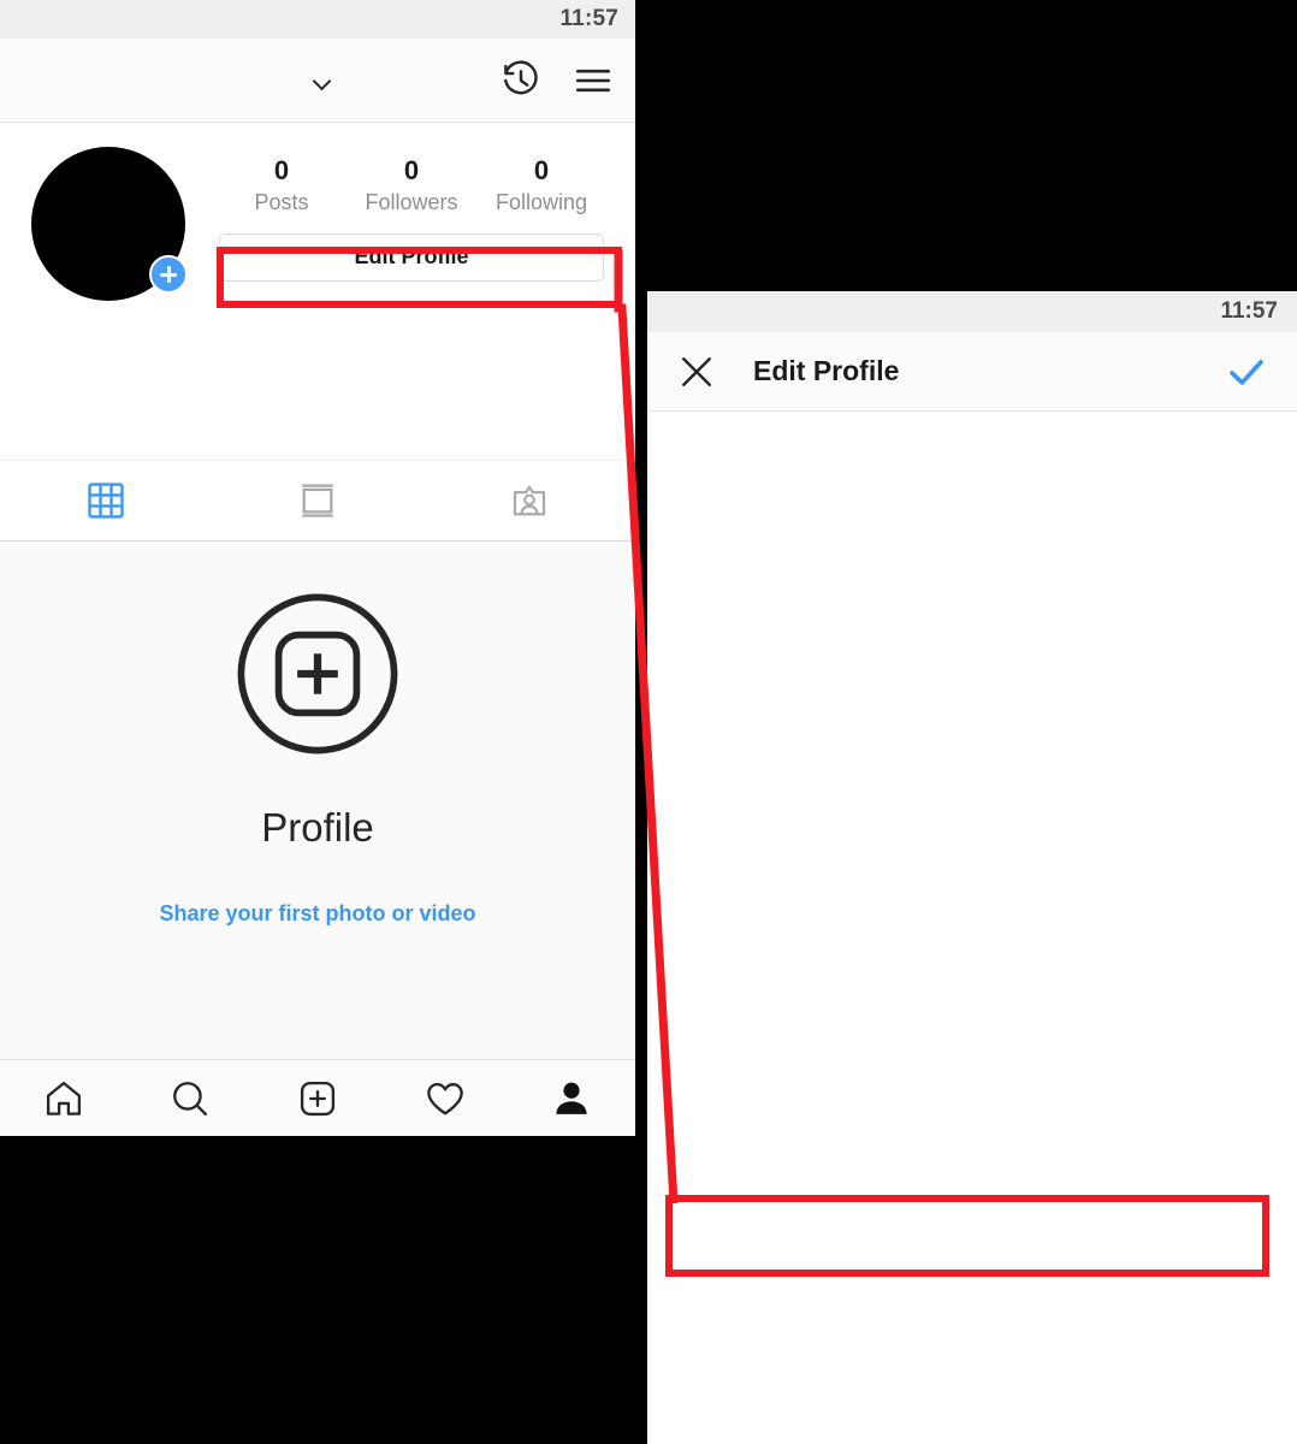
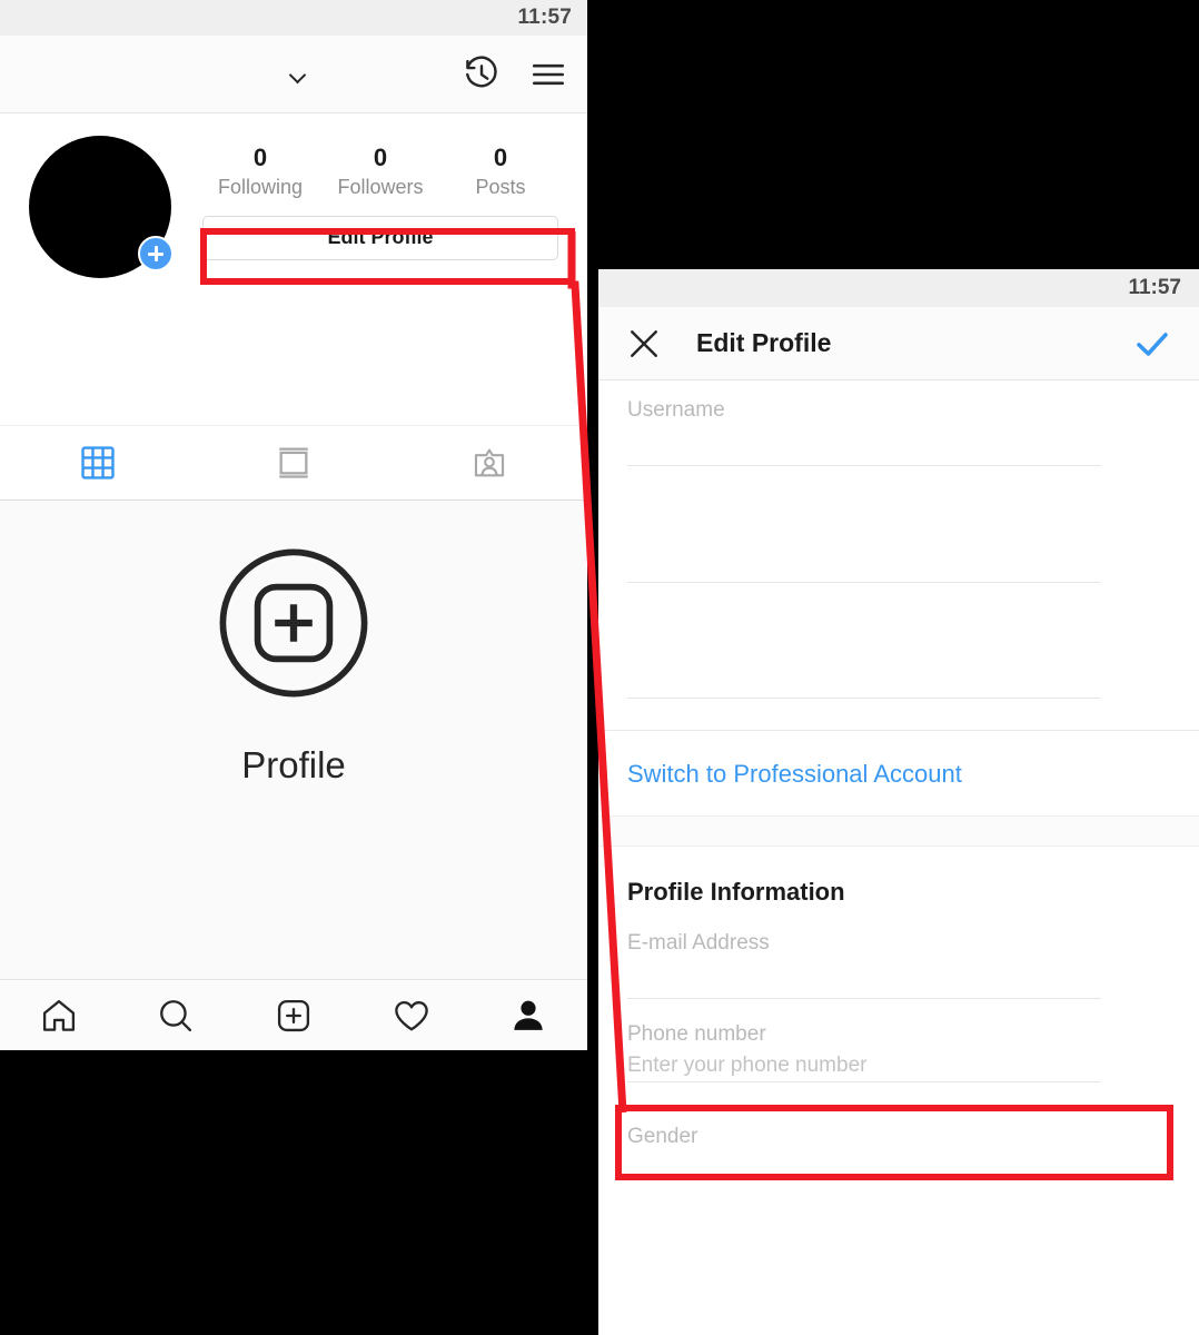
  11:57
  0
- Posts
+ Following
  0
  Followers
  0
- Following
+ Posts
  Edit Profile
  Profile
- Share your first photo or video
  11:57
  Edit Profile
+ Username
+ Switch to Professional Account
+ Profile Information
+ E-mail Address
+ Phone number
+ Enter your phone number
+ Gender
